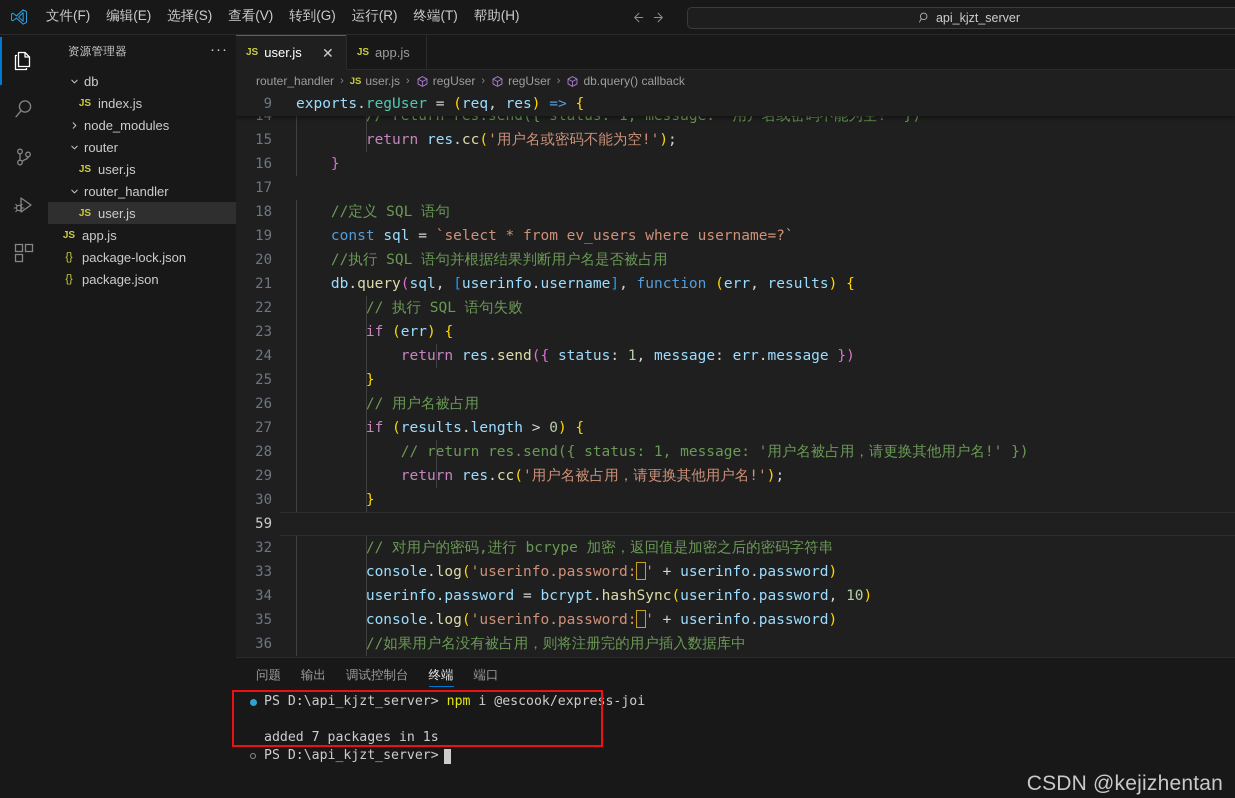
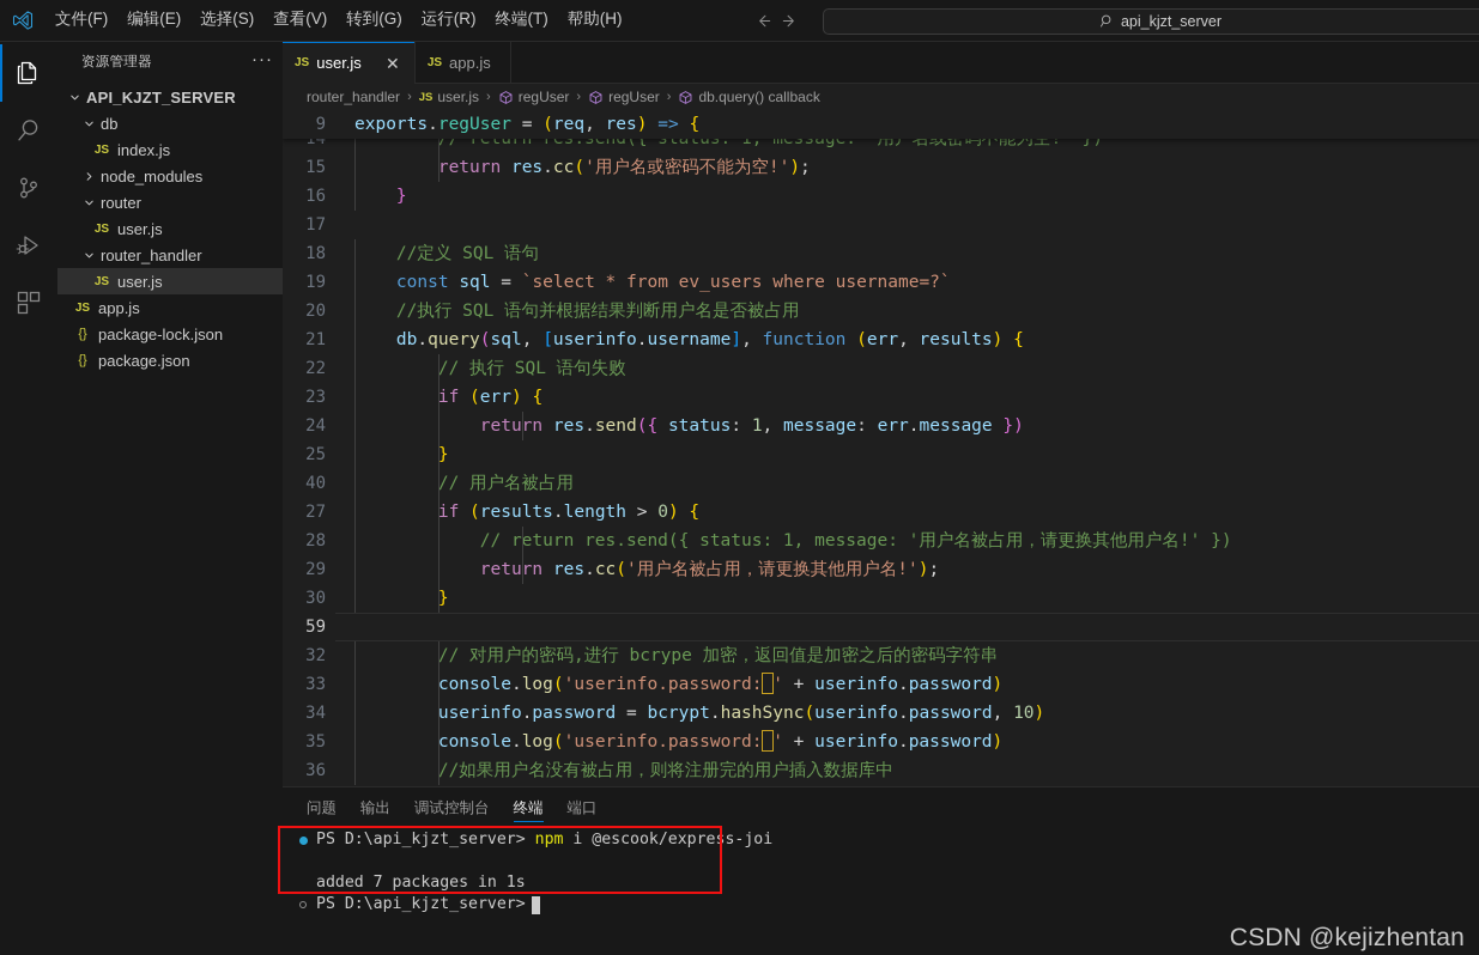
  文件(F)
  编辑(E)
  选择(S)
  查看(V)
  转到(G)
  运行(R)
  终端(T)
  帮助(H)
  api_kjzt_server
  资源管理器
  ···
+ API_KJZT_SERVER
  db
  JS
  index.js
  node_modules
  router
  JS
  user.js
  router_handler
  JS
  user.js
  JS
  app.js
  {}
  package-lock.json
  {}
  package.json
  JS
  user.js
  ✕
  JS
  app.js
  router_handler
  ›
  JS
  user.js
  ›
  regUser
  ›
  regUser
  ›
  db.query() callback
  14
  // return res.send({ status: 1, message: '用户名或密码不能为空!' })
  15
  return res.cc('用户名或密码不能为空!');
  16
  }
  17
  18
  //定义 SQL 语句
  19
  const sql = `select * from ev_users where username=?`
  20
  //执行 SQL 语句并根据结果判断用户名是否被占用
  21
  db.query(sql, [userinfo.username], function (err, results) {
  22
  // 执行 SQL 语句失败
  23
  if (err) {
  24
  return res.send({ status: 1, message: err.message })
  25
  }
- 26
+ 40
  // 用户名被占用
  27
  if (results.length > 0) {
  28
  // return res.send({ status: 1, message: '用户名被占用，请更换其他用户名!' })
  29
  return res.cc('用户名被占用，请更换其他用户名!');
  30
  }
  59
  32
  // 对用户的密码,进行 bcrype 加密，返回值是加密之后的密码字符串
  33
  console.log('userinfo.password: ' + userinfo.password)
  34
  userinfo.password = bcrypt.hashSync(userinfo.password, 10)
  35
  console.log('userinfo.password: ' + userinfo.password)
  36
  //如果用户名没有被占用，则将注册完的用户插入数据库中
  9
  exports.regUser = (req, res) => {
  问题
  输出
  调试控制台
  终端
  端口
  PS D:\api_kjzt_server>
  npm
  i @escook/express-joi
  added 7 packages in 1s
  PS D:\api_kjzt_server>
  CSDN @kejizhentan
